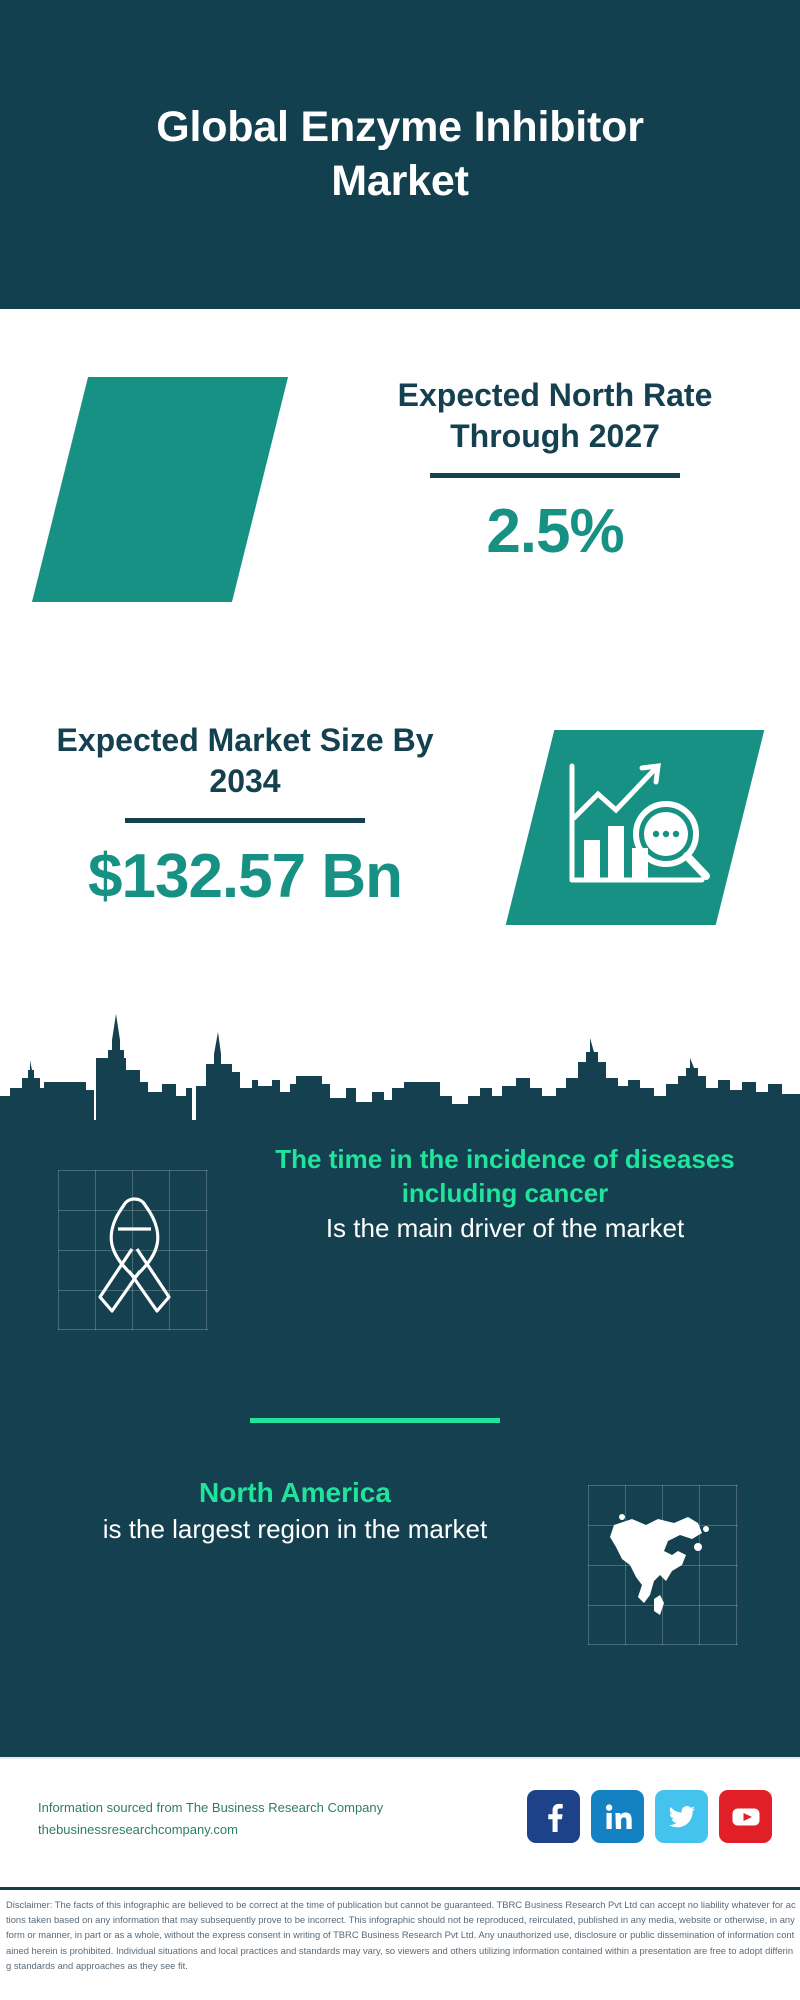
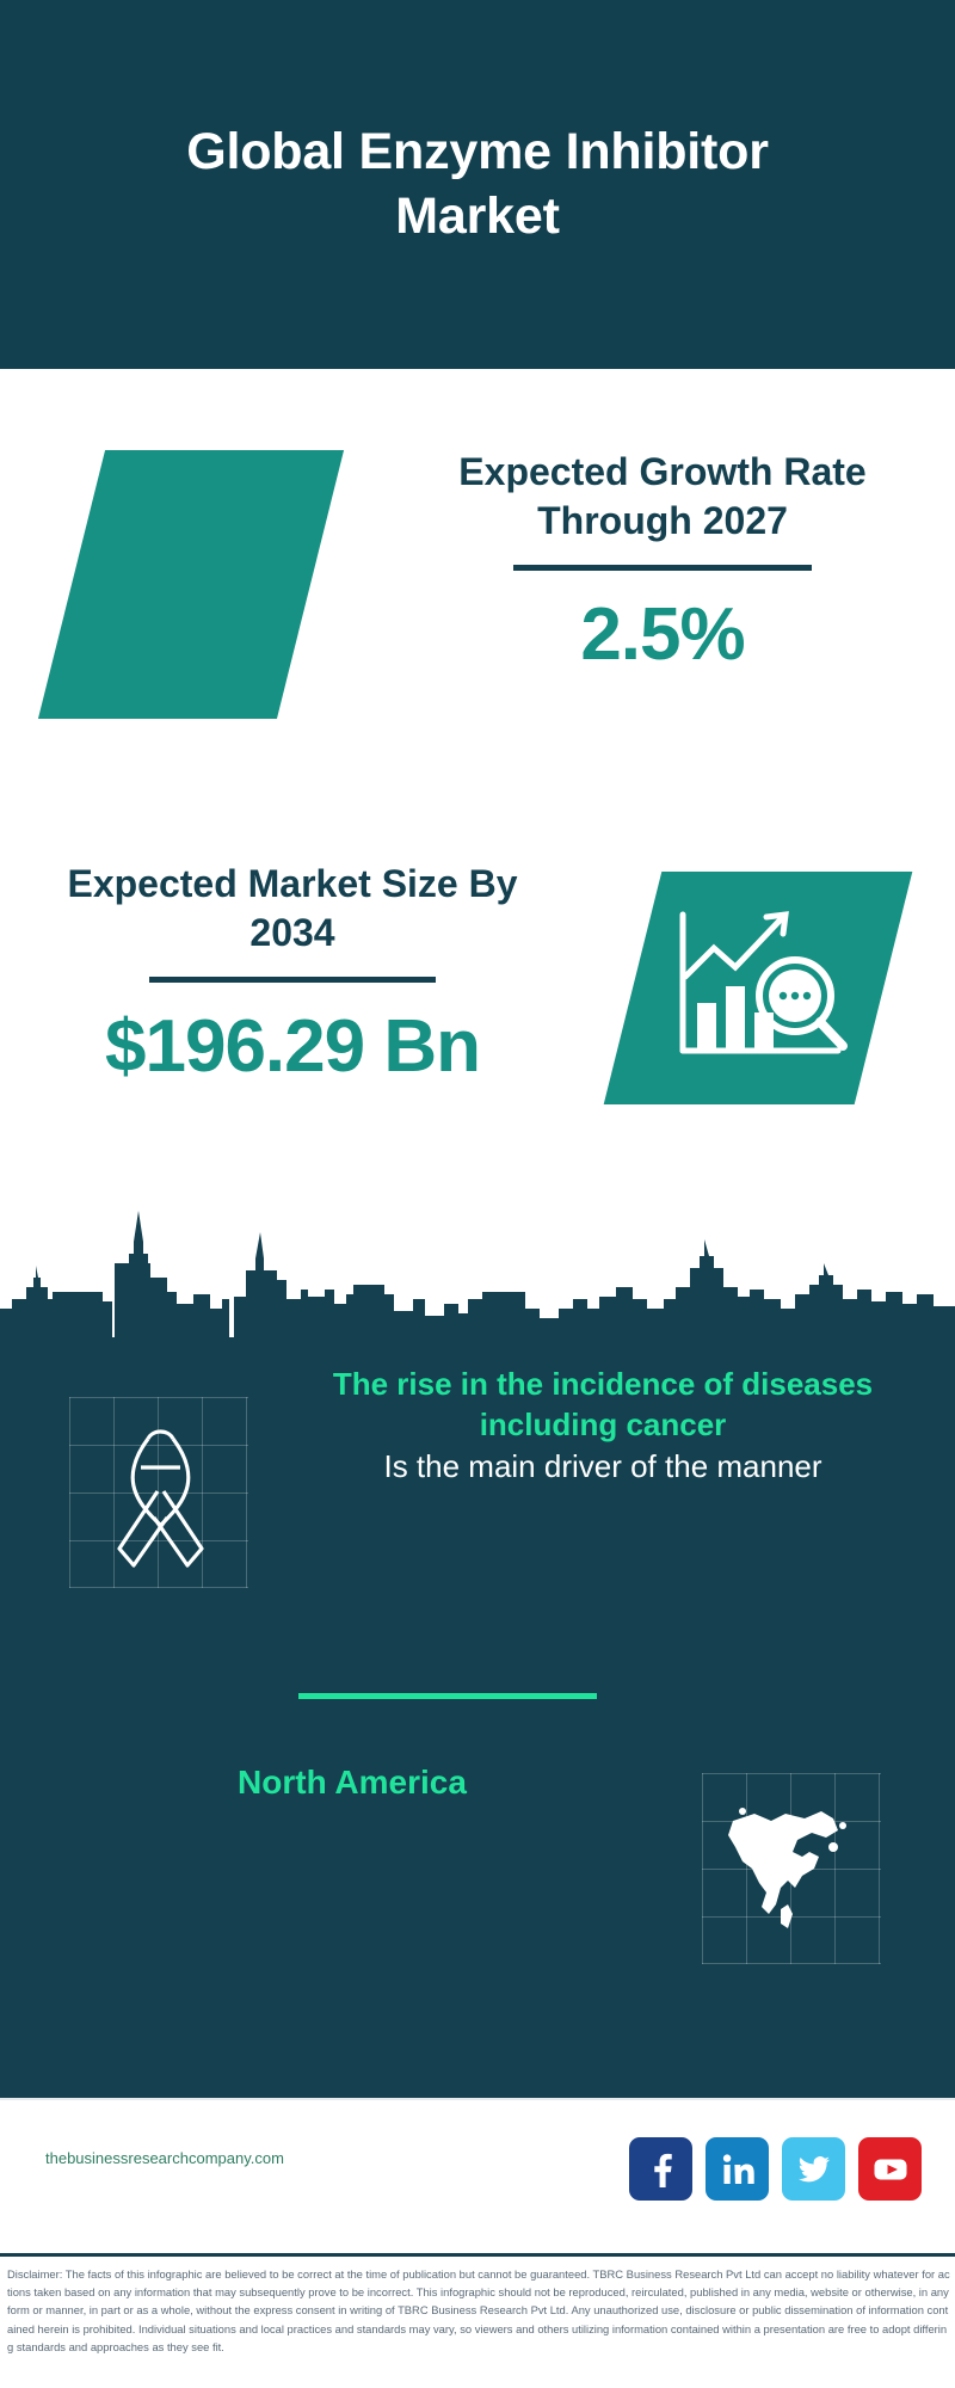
  Global Enzyme Inhibitor Market
- Expected North Rate Through 2027
+ Expected Growth Rate Through 2027
  2.5%
  Expected Market Size By 2034
- $132.57 Bn
+ $196.29 Bn
- The time in the incidence of diseases including cancer
+ The rise in the incidence of diseases including cancer
- Is the main driver of the market
+ Is the main driver of the manner
  North America
- is the largest region in the market
- Information sourced from The Business Research Company
  thebusinessresearchcompany.com
  Disclaimer: The facts of this infographic are believed to be correct at the time of publication but cannot be guaranteed. TBRC Business Research Pvt Ltd can accept no liability whatever for actions taken based on any information that may subsequently prove to be incorrect. This infographic should not be reproduced, reirculated, published in any media, website or otherwise, in any form or manner, in part or as a whole, without the express consent in writing of TBRC Business Research Pvt Ltd. Any unauthorized use, disclosure or public dissemination of information contained herein is prohibited. Individual situations and local practices and standards may vary, so viewers and others utilizing information contained within a presentation are free to adopt differing standards and approaches as they see fit.
